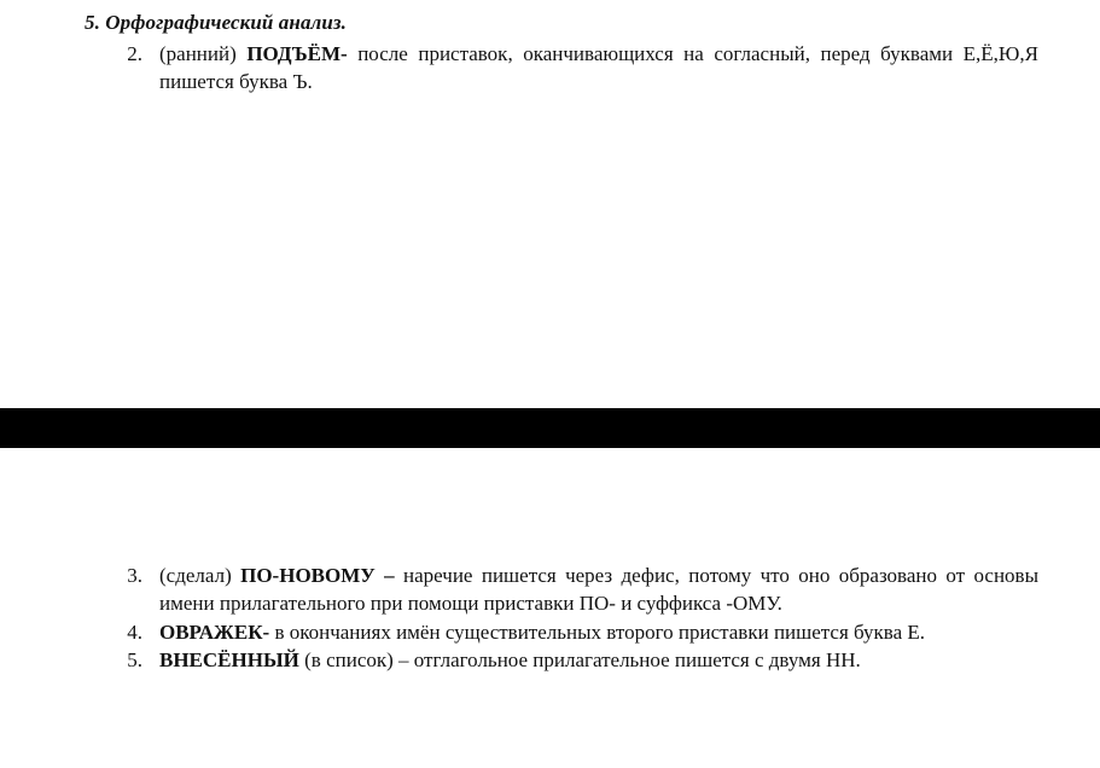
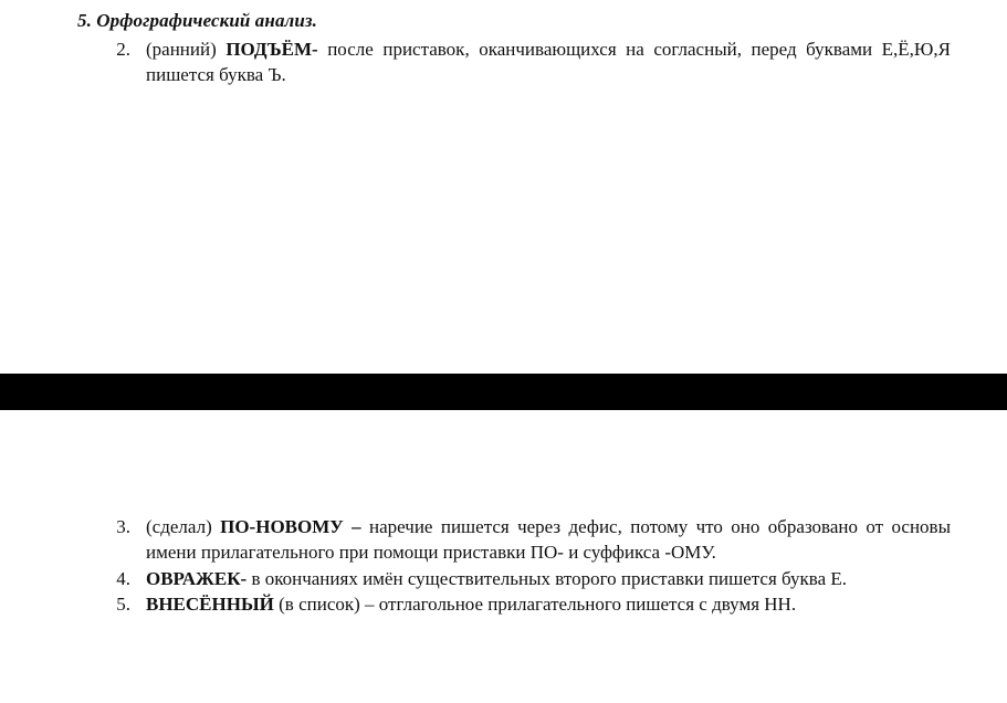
  5. Орфографический анализ.
  2.
  (ранний) ПОДЪЁМ- после приставок, оканчивающихся на согласный, перед буквами Е,Ё,Ю,Я пишется буква Ъ.
  3.
  (сделал) ПО-НОВОМУ – наречие пишется через дефис, потому что оно образовано от основы имени прилагательного при помощи приставки ПО- и суффикса -ОМУ.
  4.
  ОВРАЖЕК- в окончаниях имён существительных второго приставки пишется буква Е.
  5.
- ВНЕСЁННЫЙ (в список) – отглагольное прилагательное пишется с двумя НН.
+ ВНЕСЁННЫЙ (в список) – отглагольное прилагательного пишется с двумя НН.
